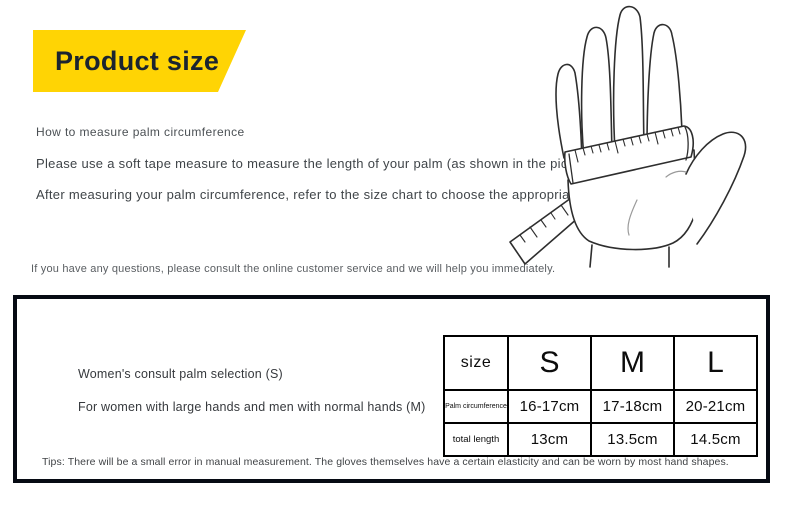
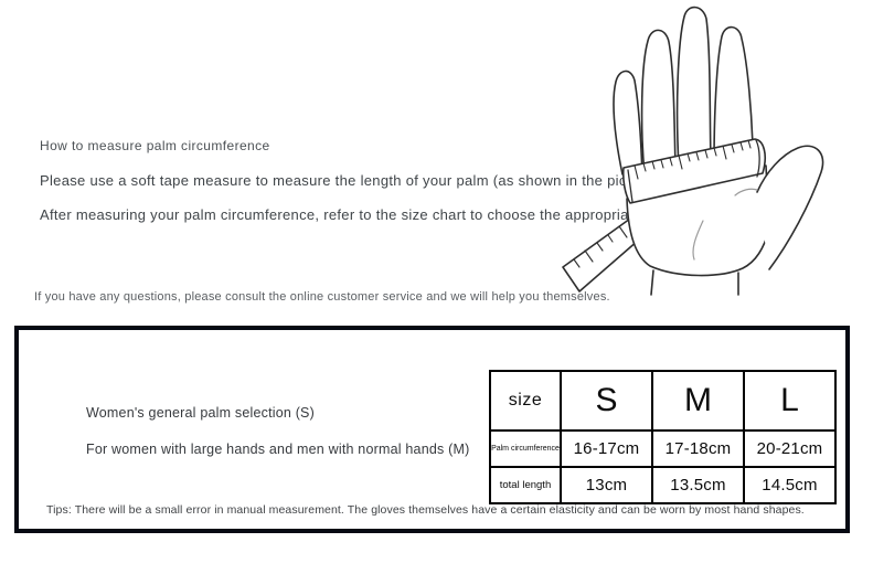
- Product size
  How to measure palm circumference
  Please use a soft tape measure to measure the length of your palm (as shown in the pi
  After measuring your palm circumference, refer to the size chart to choose the appropria
- If you have any questions, please consult the online customer service and we will help you immediately.
+ If you have any questions, please consult the online customer service and we will help you themselves.
- Women's consult palm selection (S)
+ Women's general palm selection (S)
  For women with large hands and men with normal hands (M)
  Tips: There will be a small error in manual measurement. The gloves themselves have a certain elasticity and can be worn by most hand shapes.
  size	S	M	L
  total length	13cm	13.5cm	14.5cm
